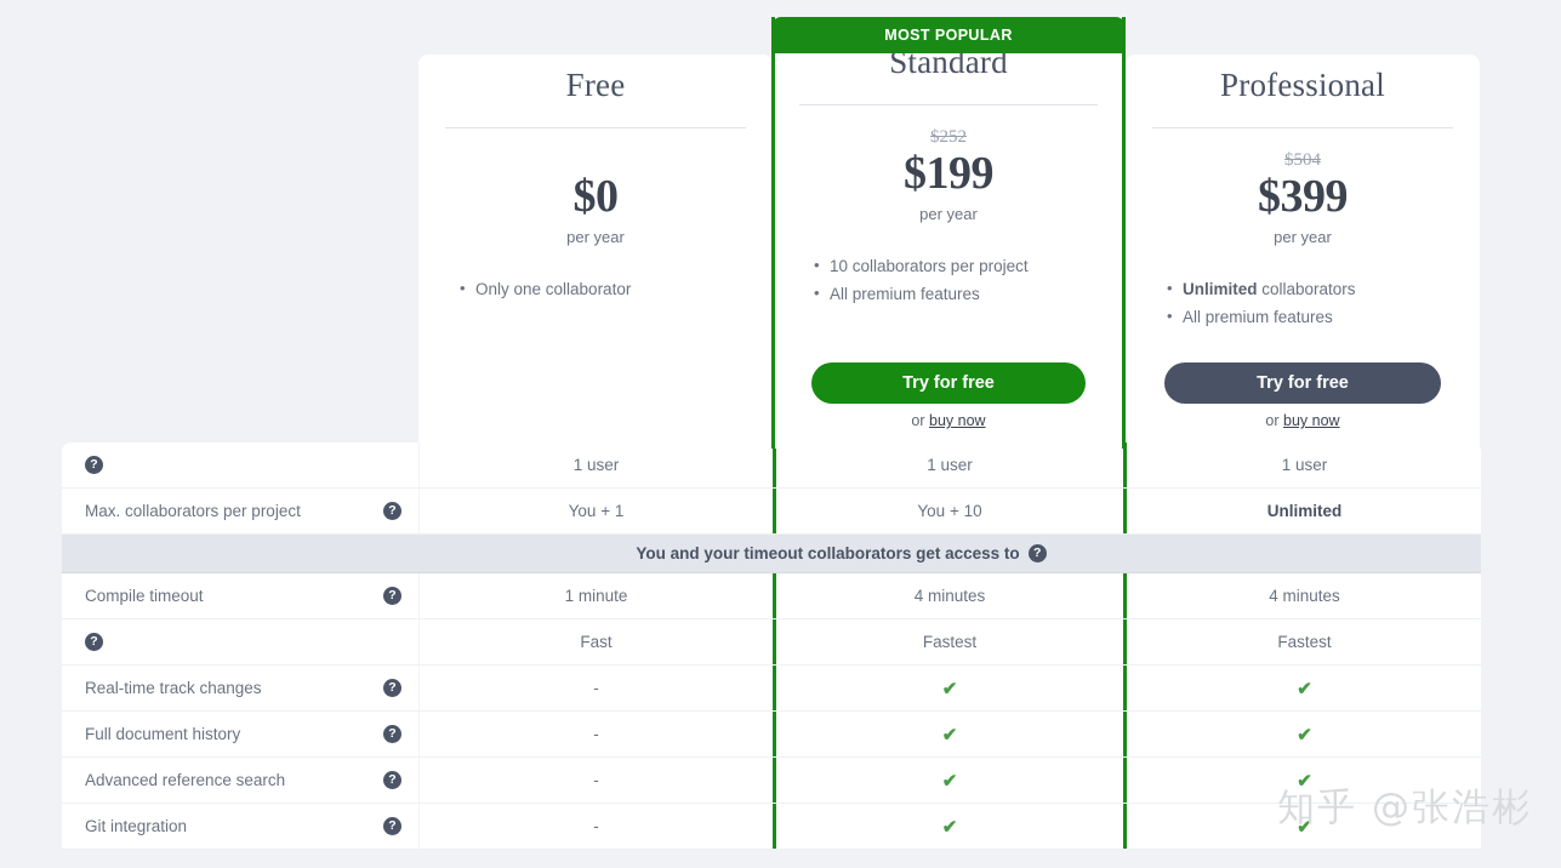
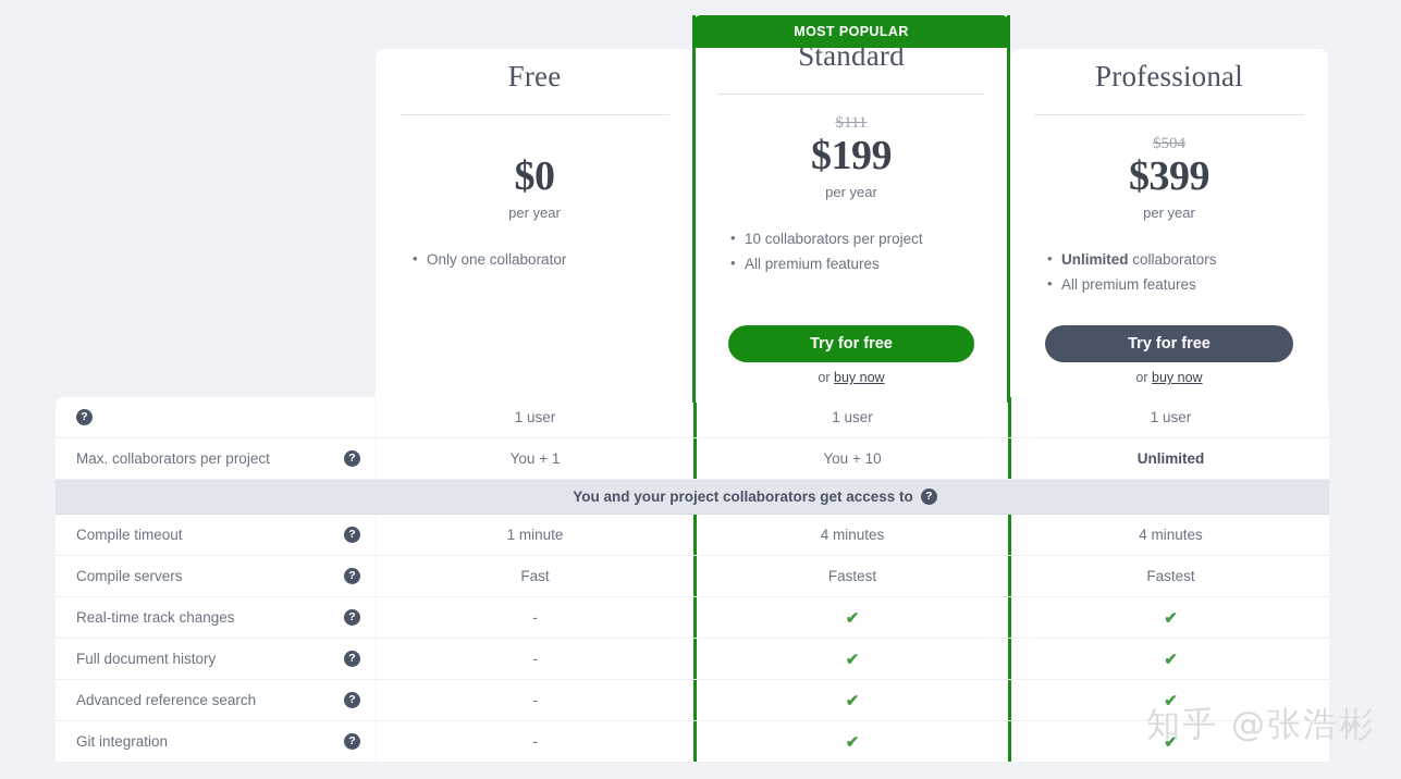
  Free
  $0
  per year
  Only one collaborator
  MOST POPULAR
  Standard
- $252
+ $111
  $199
  per year
  10 collaborators per project
  All premium features
  Try for free
  or buy now
  Professional
  $504
  $399
  per year
  Unlimited collaborators
  All premium features
  Try for free
  or buy now
  ?
  1 user
  1 user
  1 user
  Max. collaborators per project
  ?
  You + 1
  You + 10
  Unlimited
- You and your timeout collaborators get access to
+ You and your project collaborators get access to
  ?
  Compile timeout
  ?
  1 minute
  4 minutes
  4 minutes
+ Compile servers
  ?
  Fast
  Fastest
  Fastest
  Real-time track changes
  ?
  -
  ✔
  ✔
  Full document history
  ?
  -
  ✔
  ✔
  Advanced reference search
  ?
  -
  ✔
  ✔
  Git integration
  ?
  -
  ✔
  ✔
  知乎 @张浩彬
